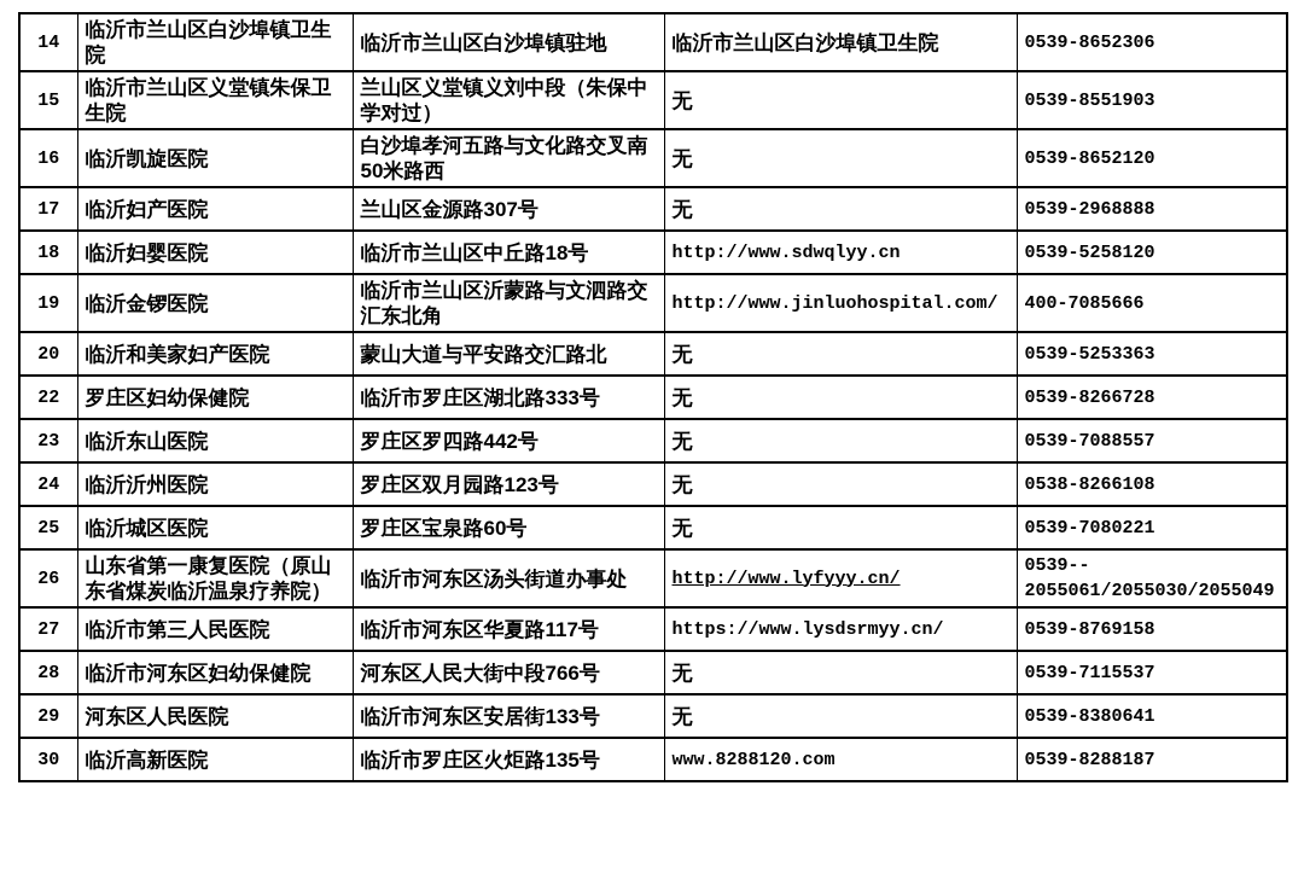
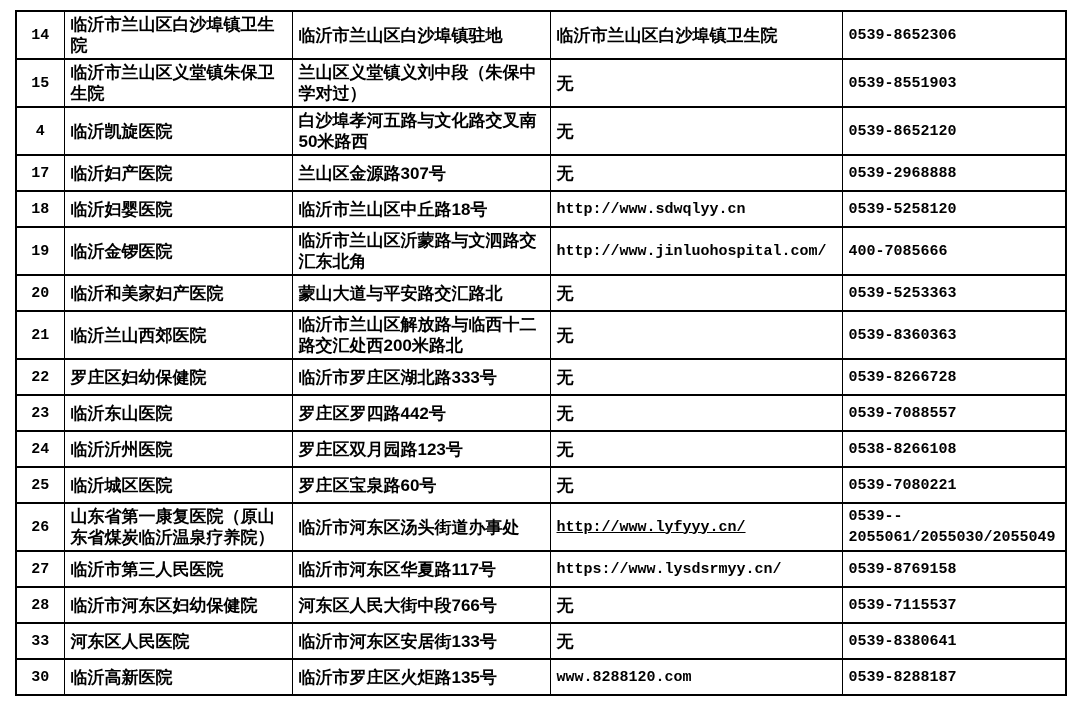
  14	临沂市兰山区白沙埠镇卫生院	临沂市兰山区白沙埠镇驻地	临沂市兰山区白沙埠镇卫生院	0539-8652306
  15	临沂市兰山区义堂镇朱保卫生院	兰山区义堂镇义刘中段（朱保中学对过）	无	0539-8551903
- 16	临沂凯旋医院	白沙埠孝河五路与文化路交叉南50米路西	无	0539-8652120
+ 4	临沂凯旋医院	白沙埠孝河五路与文化路交叉南50米路西	无	0539-8652120
  17	临沂妇产医院	兰山区金源路307号	无	0539-2968888
  18	临沂妇婴医院	临沂市兰山区中丘路18号	http://www.sdwqlyy.cn	0539-5258120
  19	临沂金锣医院	临沂市兰山区沂蒙路与文泗路交汇东北角	http://www.jinluohospital.com/	400-7085666
  20	临沂和美家妇产医院	蒙山大道与平安路交汇路北	无	0539-5253363
+ 21	临沂兰山西郊医院	临沂市兰山区解放路与临西十二路交汇处西200米路北	无	0539-8360363
  22	罗庄区妇幼保健院	临沂市罗庄区湖北路333号	无	0539-8266728
  23	临沂东山医院	罗庄区罗四路442号	无	0539-7088557
  24	临沂沂州医院	罗庄区双月园路123号	无	0538-8266108
  25	临沂城区医院	罗庄区宝泉路60号	无	0539-7080221
  26	山东省第一康复医院（原山东省煤炭临沂温泉疗养院）	临沂市河东区汤头街道办事处	http://www.lyfyyy.cn/	0539-- 2055061/2055030/2055049
  27	临沂市第三人民医院	临沂市河东区华夏路117号	https://www.lysdsrmyy.cn/	0539-8769158
  28	临沂市河东区妇幼保健院	河东区人民大街中段766号	无	0539-7115537
- 29	河东区人民医院	临沂市河东区安居街133号	无	0539-8380641
+ 33	河东区人民医院	临沂市河东区安居街133号	无	0539-8380641
  30	临沂高新医院	临沂市罗庄区火炬路135号	www.8288120.com	0539-8288187
